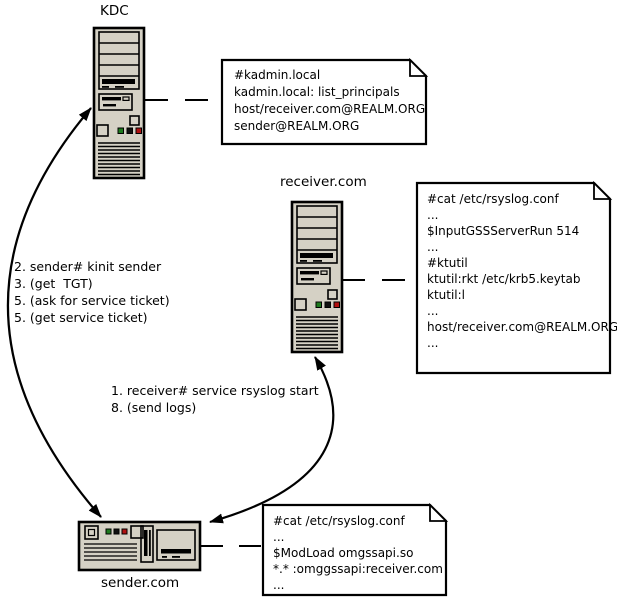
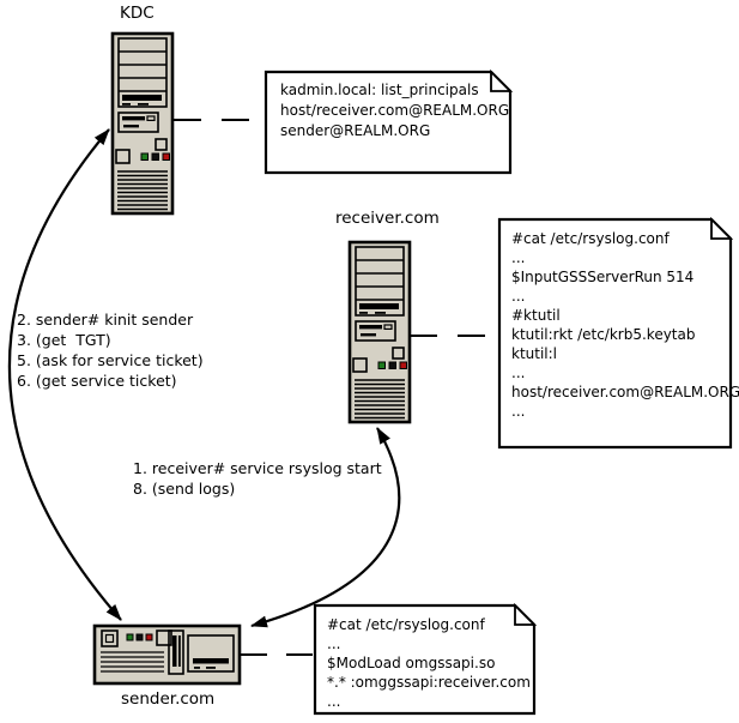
  KDC
  receiver.com
  sender.com
- #kadmin.local
  kadmin.local: list_principals
  host/receiver.com@REALM.ORG
  sender@REALM.ORG
  #cat /etc/rsyslog.conf
  ...
  $InputGSSServerRun 514
  ...
  #ktutil
  ktutil:rkt /etc/krb5.keytab
  ktutil:l
  ...
  host/receiver.com@REALM.ORG
  ...
  #cat /etc/rsyslog.conf
  ...
  $ModLoad omgssapi.so
  *.* :omggssapi:receiver.com
  ...
  2. sender# kinit sender
  3. (get TGT)
  5. (ask for service ticket)
- 5. (get service ticket)
+ 6. (get service ticket)
  1. receiver# service rsyslog start
  8. (send logs)
